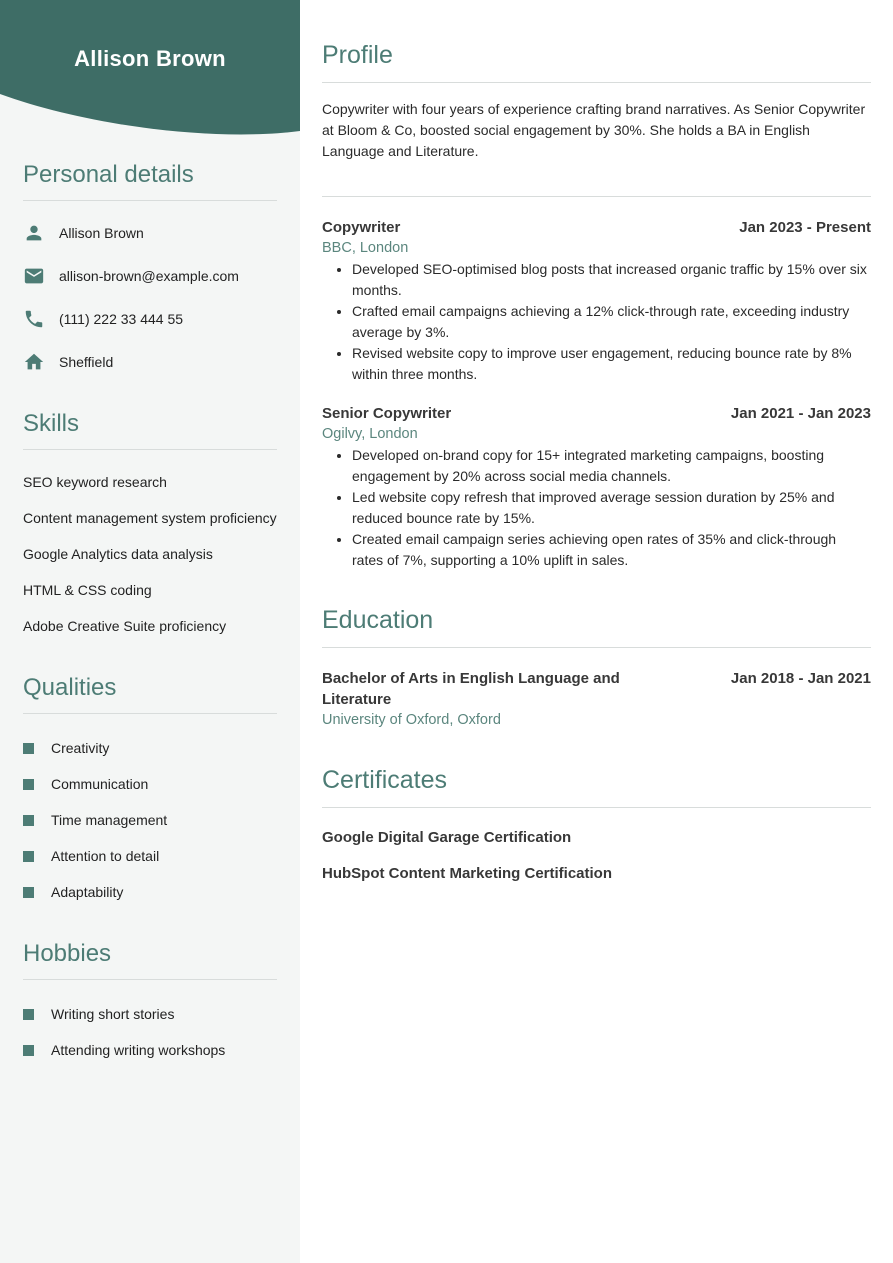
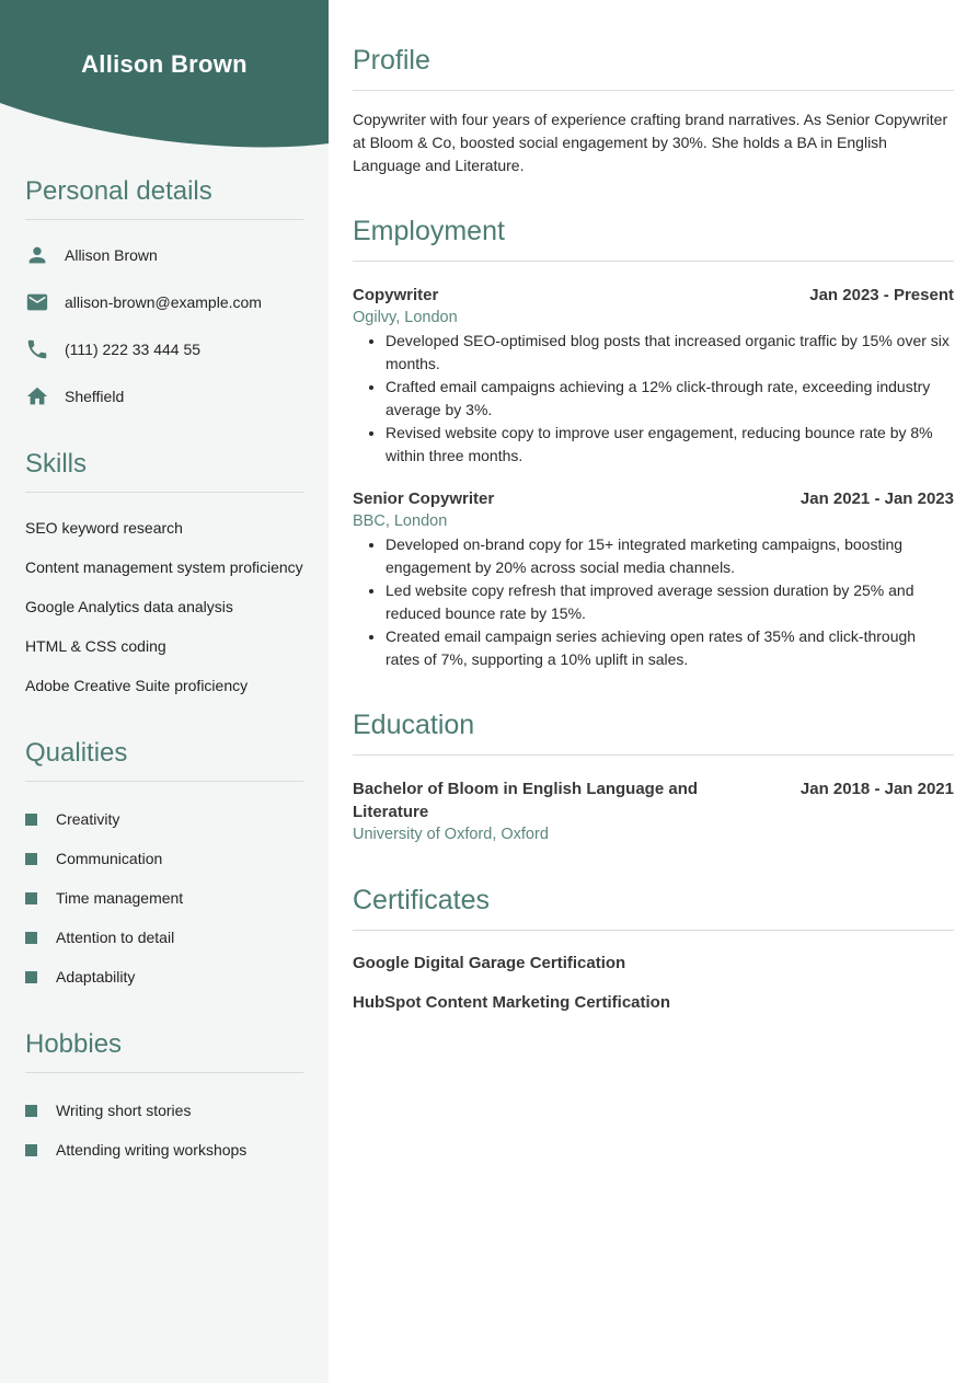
  Allison Brown
  Personal details
  Allison Brown
  allison-brown@example.com
  (111) 222 33 444 55
  Sheffield
  Skills
  SEO keyword research
  Content management system proficiency
  Google Analytics data analysis
  HTML & CSS coding
  Adobe Creative Suite proficiency
  Qualities
  Creativity
  Communication
  Time management
  Attention to detail
  Adaptability
  Hobbies
  Writing short stories
  Attending writing workshops
  Profile
  Copywriter with four years of experience crafting brand narratives. As Senior Copywriter at Bloom & Co, boosted social engagement by 30%. She holds a BA in English Language and Literature.
+ Employment
  Copywriter
  Jan 2023 - Present
- BBC, London
+ Ogilvy, London
  Developed SEO-optimised blog posts that increased organic traffic by 15% over six months.
  Crafted email campaigns achieving a 12% click-through rate, exceeding industry average by 3%.
  Revised website copy to improve user engagement, reducing bounce rate by 8% within three months.
  Senior Copywriter
  Jan 2021 - Jan 2023
- Ogilvy, London
+ BBC, London
  Developed on-brand copy for 15+ integrated marketing campaigns, boosting engagement by 20% across social media channels.
  Led website copy refresh that improved average session duration by 25% and reduced bounce rate by 15%.
  Created email campaign series achieving open rates of 35% and click-through rates of 7%, supporting a 10% uplift in sales.
  Education
- Bachelor of Arts in English Language and Literature
+ Bachelor of Bloom in English Language and Literature
  Jan 2018 - Jan 2021
  University of Oxford, Oxford
  Certificates
  Google Digital Garage Certification
  HubSpot Content Marketing Certification
